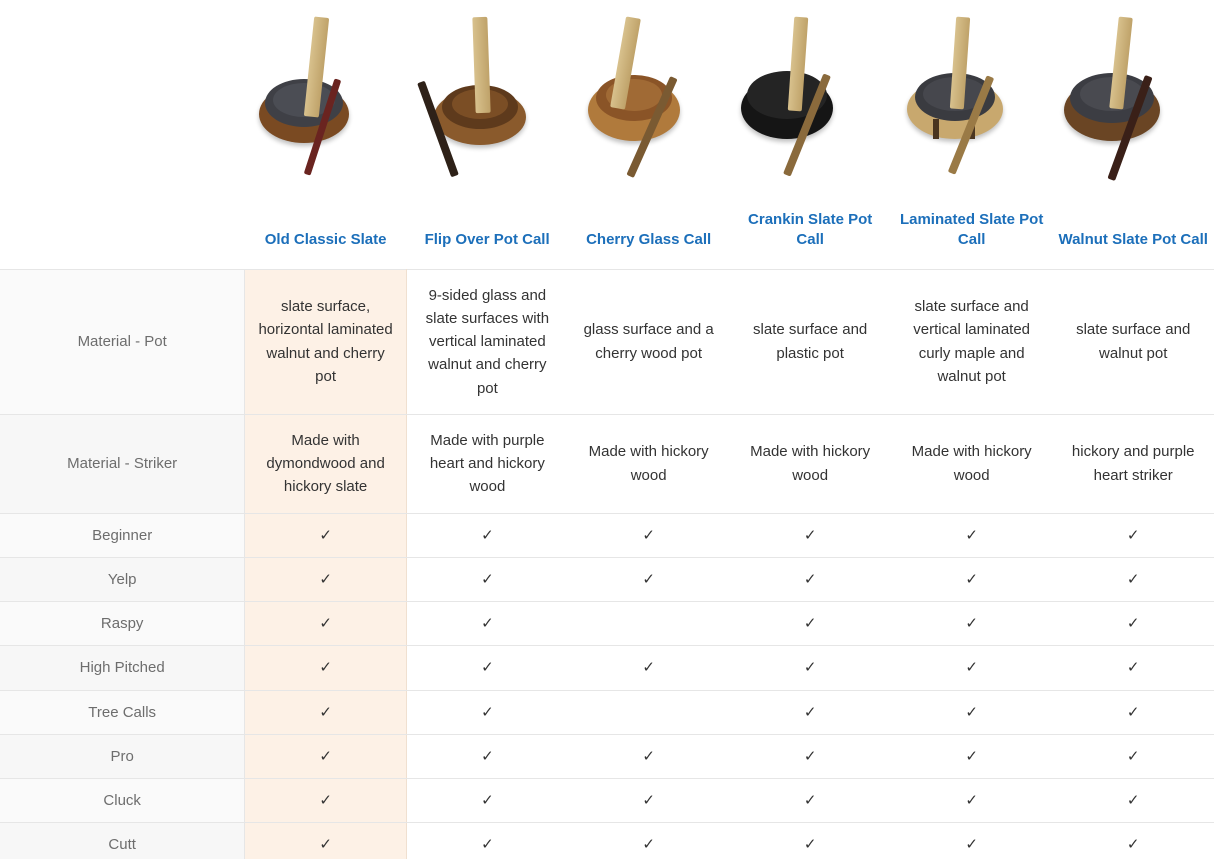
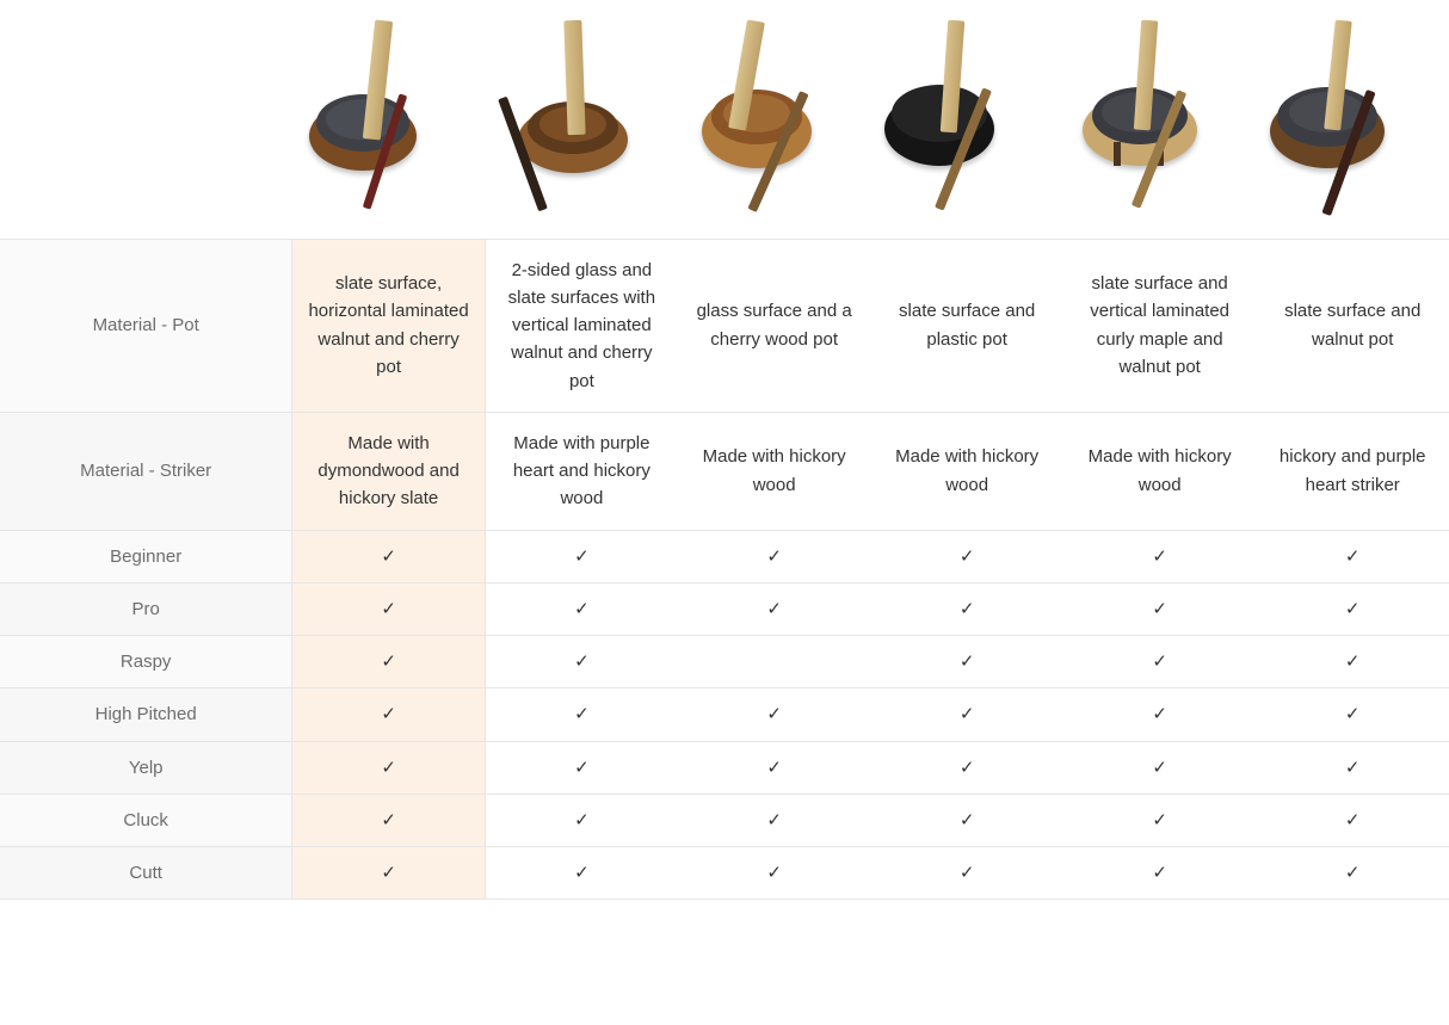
- 	Old Classic Slate	Flip Over Pot Call	Cherry Glass Call	Crankin Slate Pot Call	Laminated Slate Pot Call	Walnut Slate Pot Call
- Material - Pot	slate surface, horizontal laminated walnut and cherry pot	9-sided glass and slate surfaces with vertical laminated walnut and cherry pot	glass surface and a cherry wood pot	slate surface and plastic pot	slate surface and vertical laminated curly maple and walnut pot	slate surface and walnut pot
+ Material - Pot	slate surface, horizontal laminated walnut and cherry pot	2-sided glass and slate surfaces with vertical laminated walnut and cherry pot	glass surface and a cherry wood pot	slate surface and plastic pot	slate surface and vertical laminated curly maple and walnut pot	slate surface and walnut pot
  Material - Striker	Made with dymondwood and hickory slate	Made with purple heart and hickory wood	Made with hickory wood	Made with hickory wood	Made with hickory wood	hickory and purple heart striker
  Beginner	✓	✓	✓	✓	✓	✓
- Yelp	✓	✓	✓	✓	✓	✓
+ Pro	✓	✓	✓	✓	✓	✓
  Raspy	✓	✓		✓	✓	✓
  High Pitched	✓	✓	✓	✓	✓	✓
- Tree Calls	✓	✓		✓	✓	✓
- Pro	✓	✓	✓	✓	✓	✓
+ Yelp	✓	✓	✓	✓	✓	✓
  Cluck	✓	✓	✓	✓	✓	✓
  Cutt	✓	✓	✓	✓	✓	✓
